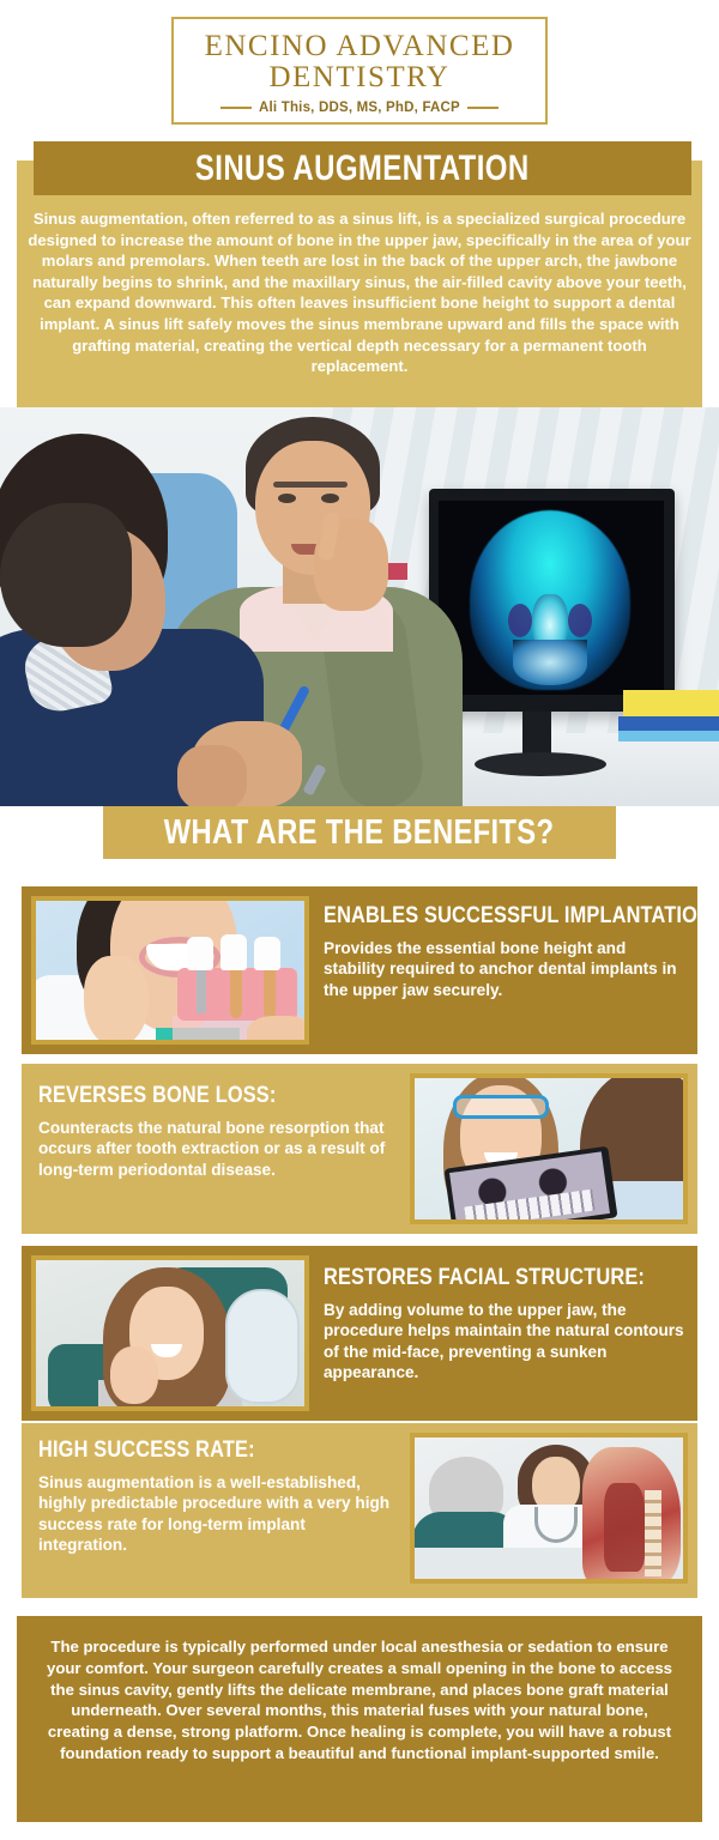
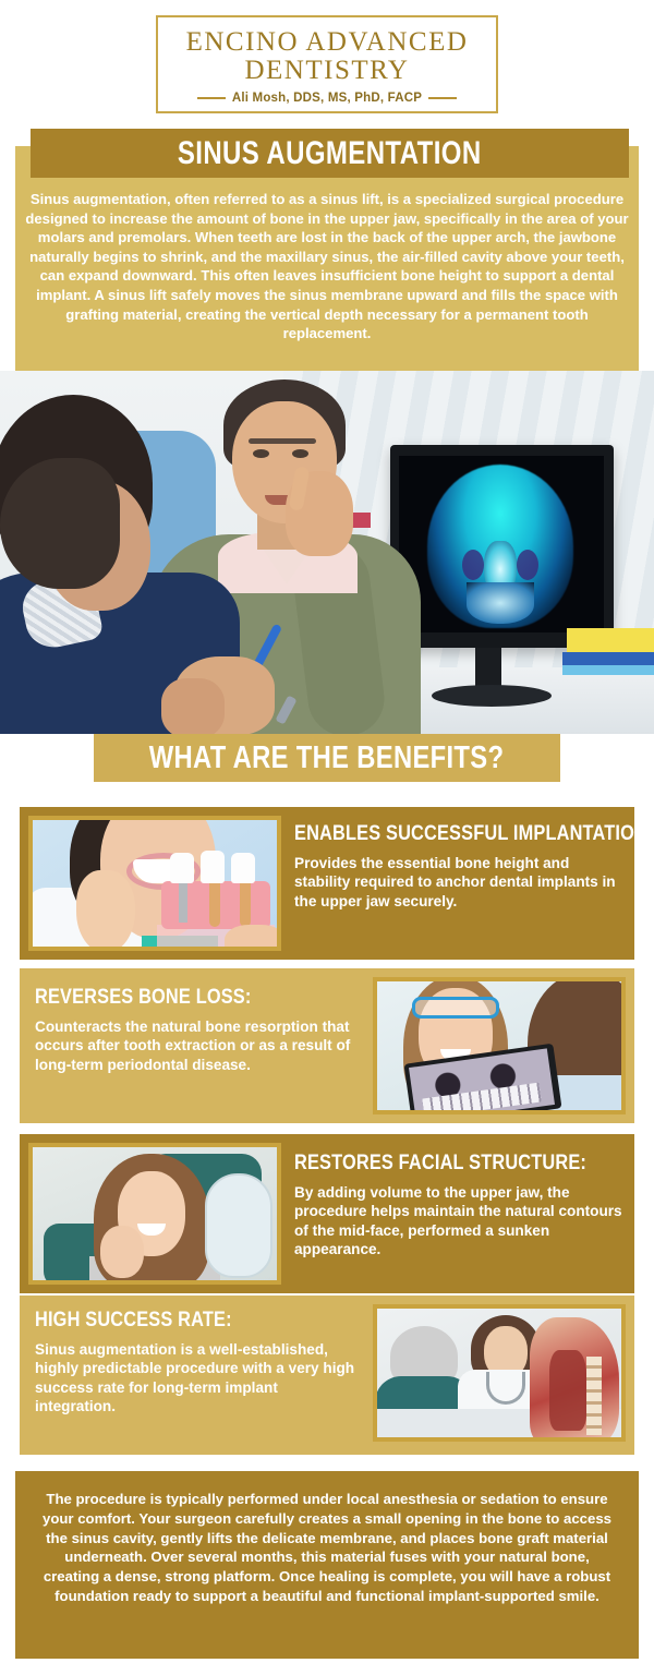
  ENCINO ADVANCED
  DENTISTRY
- Ali This, DDS, MS, PhD, FACP
+ Ali Mosh, DDS, MS, PhD, FACP
  SINUS AUGMENTATION
  Sinus augmentation, often referred to as a sinus lift, is a specialized surgical procedure designed to increase the amount of bone in the upper jaw, specifically in the area of your molars and premolars. When teeth are lost in the back of the upper arch, the jawbone naturally begins to shrink, and the maxillary sinus, the air-filled cavity above your teeth, can expand downward. This often leaves insufficient bone height to support a dental implant. A sinus lift safely moves the sinus membrane upward and fills the space with grafting material, creating the vertical depth necessary for a permanent tooth replacement.
  WHAT ARE THE BENEFITS?
  ENABLES SUCCESSFUL IMPLANTATION:
  Provides the essential bone height and stability required to anchor dental implants in the upper jaw securely.
  REVERSES BONE LOSS:
  Counteracts the natural bone resorption that occurs after tooth extraction or as a result of long-term periodontal disease.
  RESTORES FACIAL STRUCTURE:
- By adding volume to the upper jaw, the procedure helps maintain the natural contours of the mid-face, preventing a sunken appearance.
+ By adding volume to the upper jaw, the procedure helps maintain the natural contours of the mid-face, performed a sunken appearance.
  HIGH SUCCESS RATE:
  Sinus augmentation is a well-established, highly predictable procedure with a very high success rate for long-term implant integration.
  The procedure is typically performed under local anesthesia or sedation to ensure your comfort. Your surgeon carefully creates a small opening in the bone to access the sinus cavity, gently lifts the delicate membrane, and places bone graft material underneath. Over several months, this material fuses with your natural bone, creating a dense, strong platform. Once healing is complete, you will have a robust foundation ready to support a beautiful and functional implant-supported smile.
